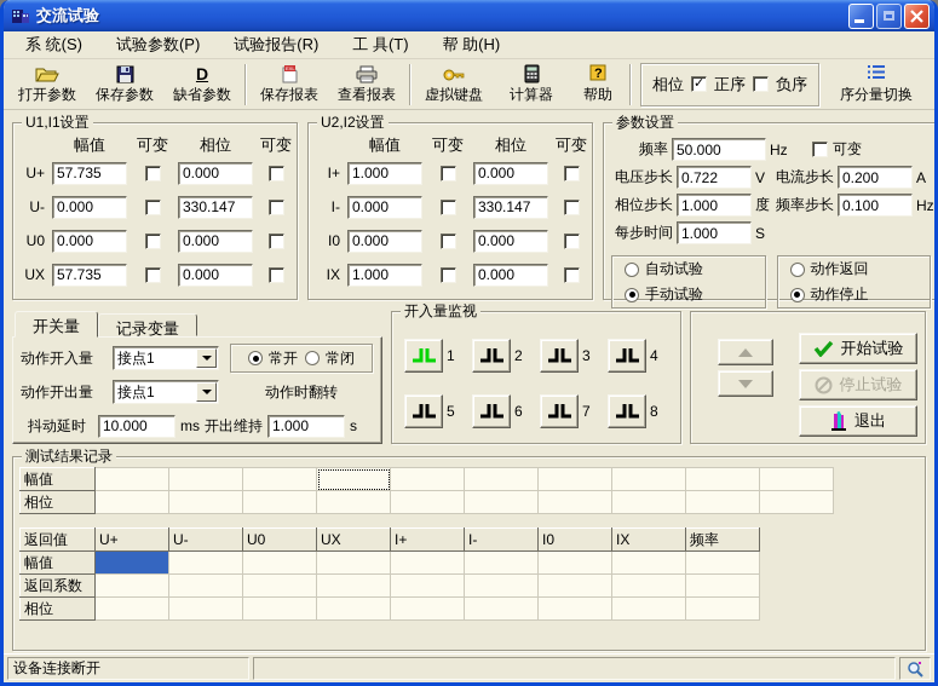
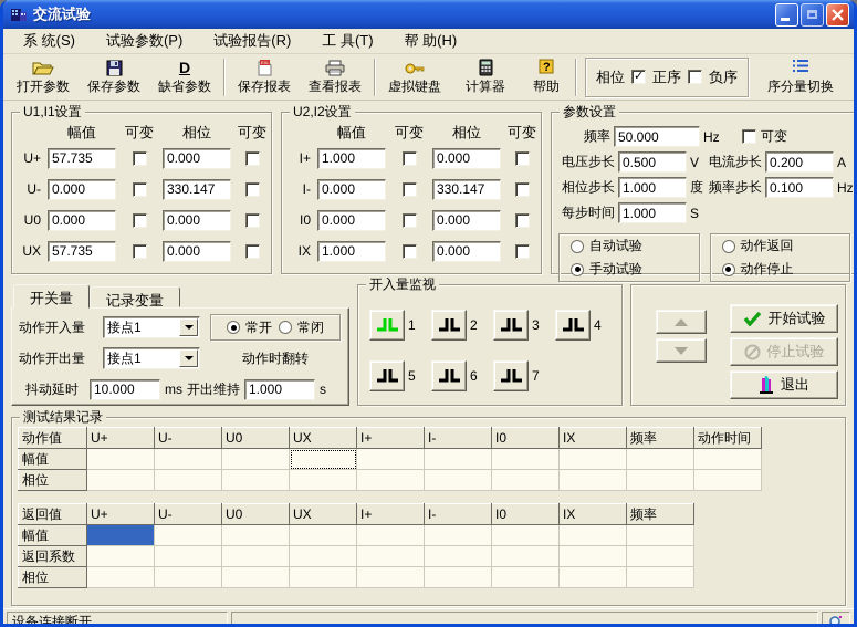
  交流试验
  系 统(S)
  试验参数(P)
  试验报告(R)
  工 具(T)
  帮 助(H)
  打开参数
  保存参数
  D
  缺省参数
  保存报表
  查看报表
  虚拟键盘
  计算器
  ?
  帮助
  相位
  正序
  负序
  序分量切换
  U1,I1设置
  幅值
  可变
  相位
  可变
  U+
  57.735
  0.000
  U-
  0.000
  330.147
  U0
  0.000
  0.000
  UX
  57.735
  0.000
  U2,I2设置
  幅值
  可变
  相位
  可变
  I+
  1.000
  0.000
  I-
  0.000
  330.147
  I0
  0.000
  0.000
  IX
  1.000
  0.000
  参数设置
  频率
  50.000
  Hz
  可变
  电压步长
- 0.722
+ 0.500
  V
  电流步长
  0.200
  A
  相位步长
  1.000
  度
  频率步长
  0.100
  Hz
  每步时间
  1.000
  S
  自动试验
  手动试验
  动作返回
  动作停止
  开关量
  记录变量
  动作开入量
  接点1
  常开
  常闭
  动作开出量
  接点1
  动作时翻转
  抖动延时
  10.000
  ms
  开出维持
  1.000
  s
  开入量监视
  1
  2
  3
  4
  5
  6
  7
- 8
  开始试验
  停止试验
  退出
  测试结果记录
+ 动作值	U+	U-	U0	UX	I+	I-	I0	IX	频率	动作时间
  幅值
  相位
  返回值	U+	U-	U0	UX	I+	I-	I0	IX	频率
  幅值
  返回系数
  相位
  设备连接断开
